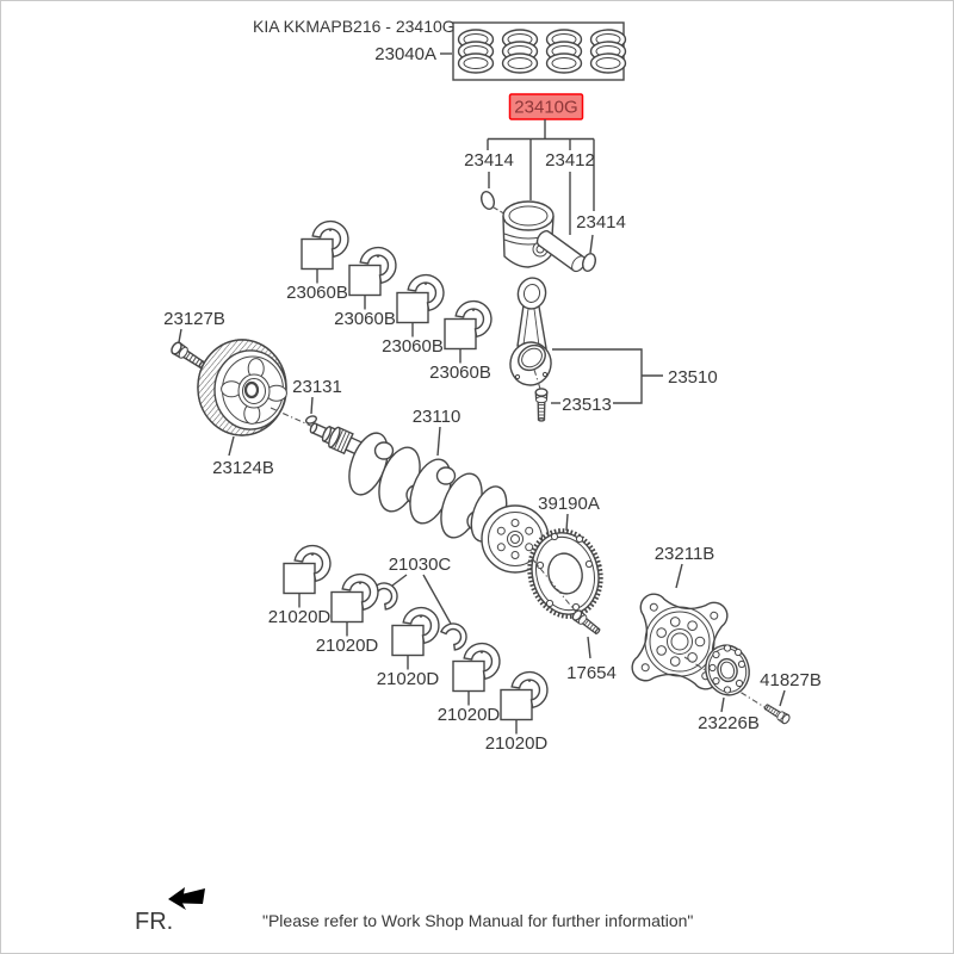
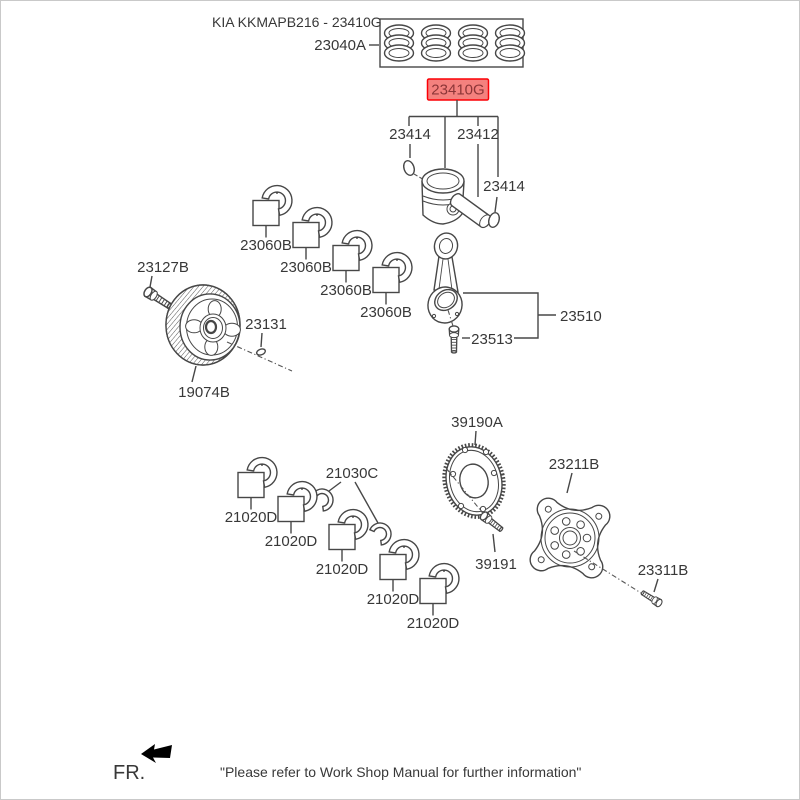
  KIA KKMAPB216 - 23410G
  23040A
  23410G
  23414
  23412
  23414
  23510
  23513
  23060B
  23060B
  23060B
  23060B
  23127B
- 23124B
+ 19074B
  23131
- 23110
  21030C
  21020D
  21020D
  21020D
  21020D
  21020D
  39190A
- 17654
+ 39191
  23211B
- 23226B
- 41827B
+ 23311B
  FR.
  "Please refer to Work Shop Manual for further information"
